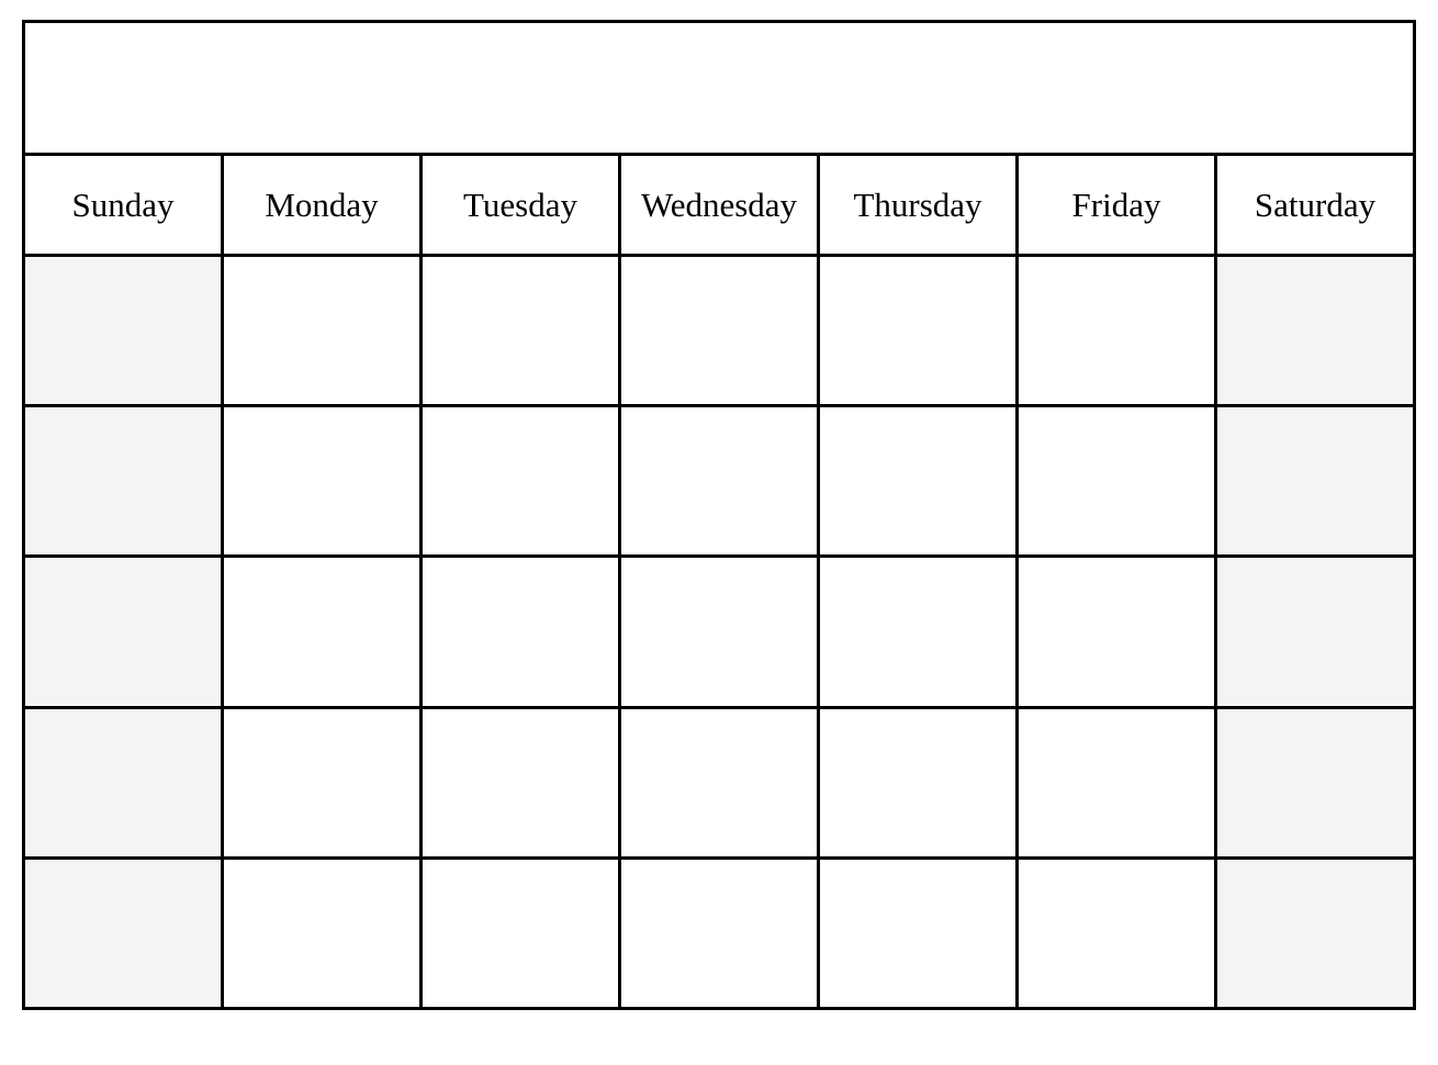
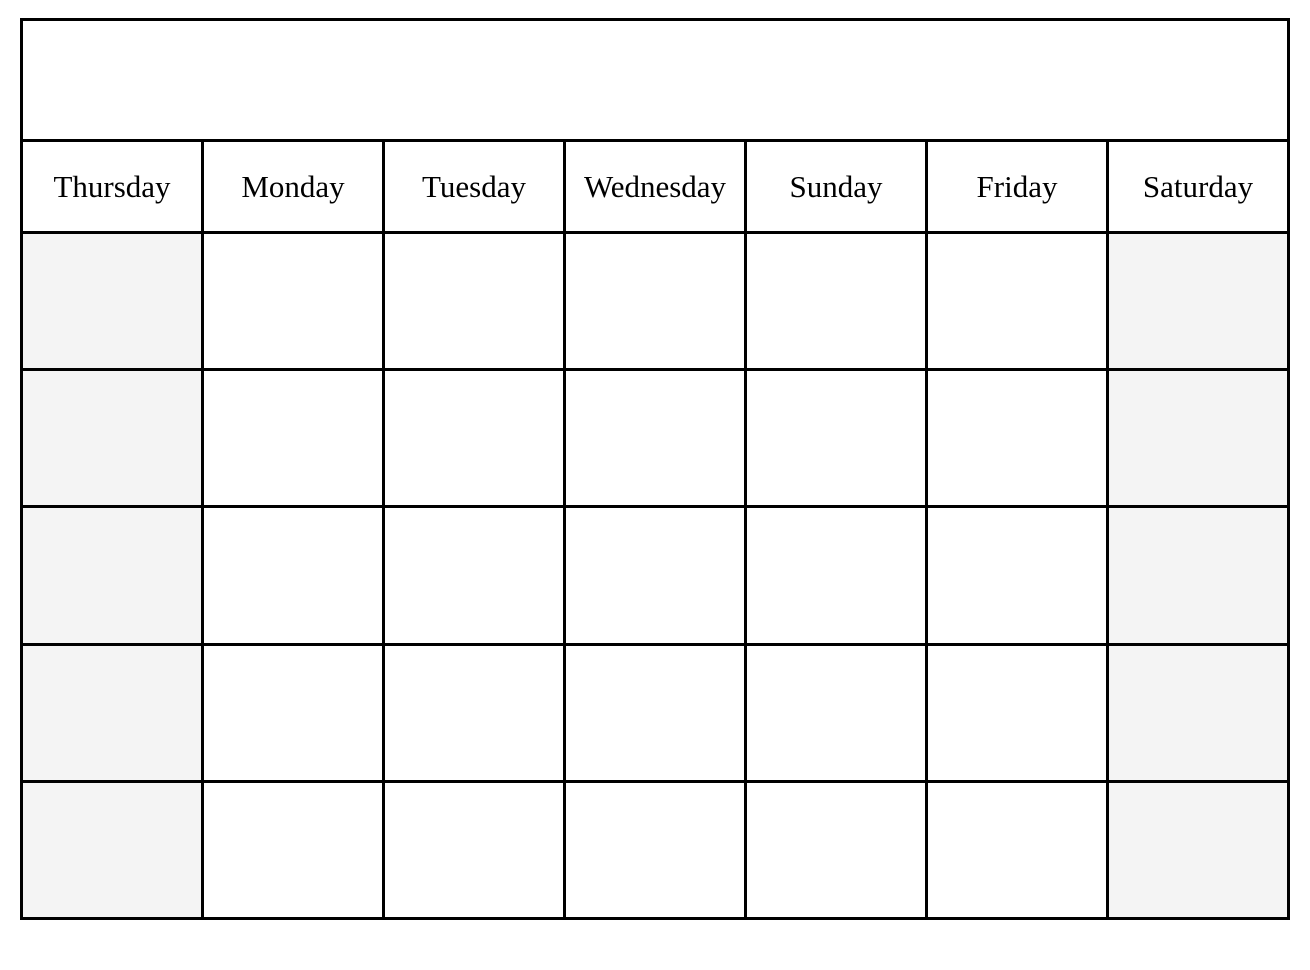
- Sunday
+ Thursday
  Monday
  Tuesday
  Wednesday
- Thursday
+ Sunday
  Friday
  Saturday
